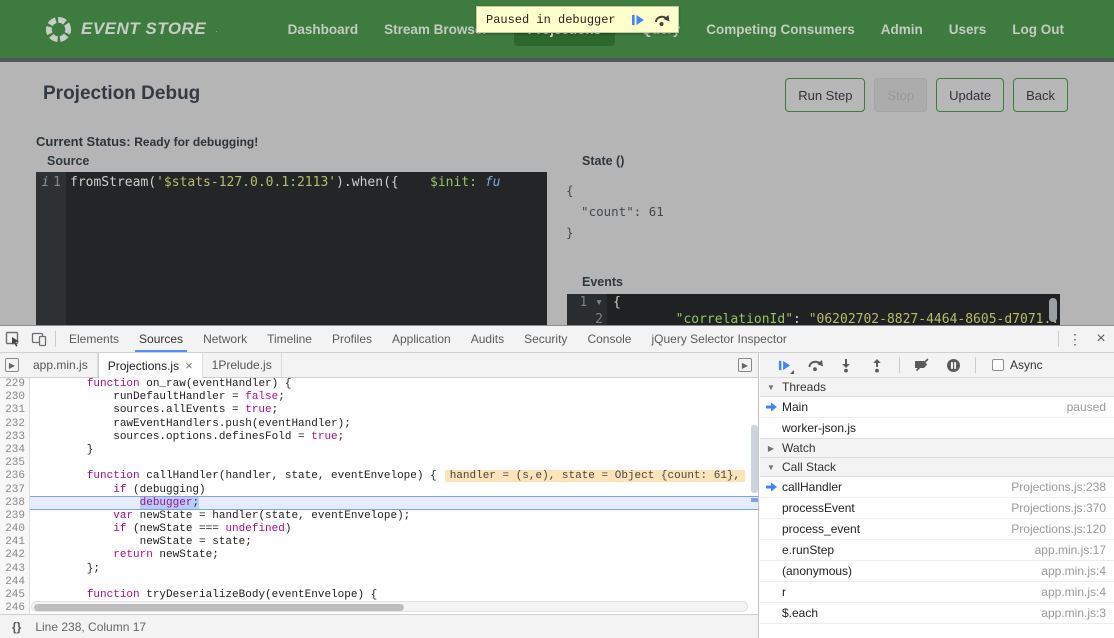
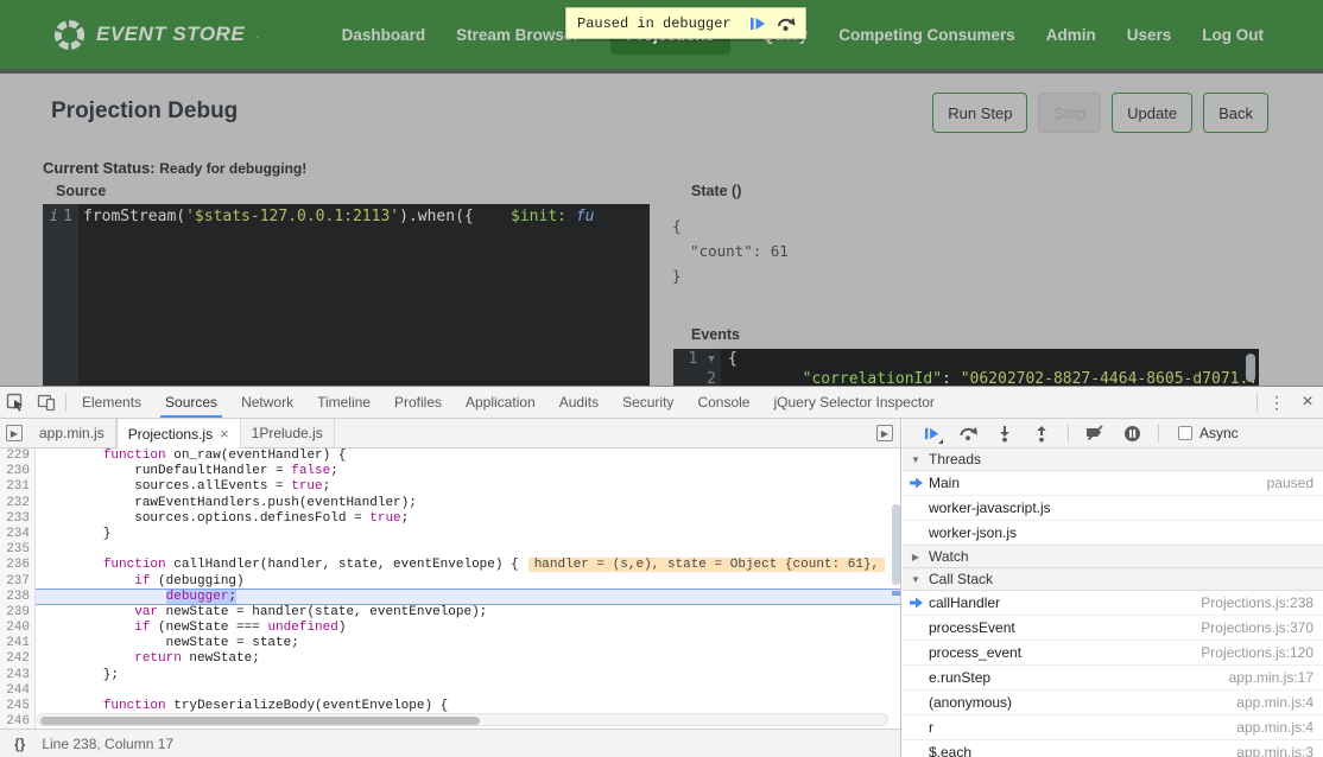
  EVENT STORE
  .
  Dashboard
  Stream Brows
  Competing Consumers
  Admin
  Users
  Log Out
  Paused in debugger
  Projection Debug
  Run Step
  Update
  Back
  Current Status: Ready for debugging!
  Source
  i
  1
  fromStream('$stats-127.0.0.1:2113').when({ $init: fu
  State ()
  {
  "count": 61
  }
  Events
  1 ▾
  {
  2
  "correlationId": "06202702-8827-4464-8605-d7071.
  Elements
  Sources
  Network
  Timeline
  Profiles
  Application
  Audits
  Security
  Console
  jQuery Selector Inspector
  ⋮
  ×
  ▶
  app.min.js
  Projections.js
  ×
  1Prelude.js
  ▶
  229
  function on_raw(eventHandler) {
  230
  runDefaultHandler = false;
  231
  sources.allEvents = true;
  232
  rawEventHandlers.push(eventHandler);
  233
  sources.options.definesFold = true;
  234
  }
  235
  236
  function callHandler(handler, state, eventEnvelope) { handler = (s,e), state = Object {count: 61},
  237
  if (debugging)
  238
  debugger;
  239
  var newState = handler(state, eventEnvelope);
  240
  if (newState === undefined)
  241
  newState = state;
  242
  return newState;
  243
  };
  244
  245
  function tryDeserializeBody(eventEnvelope) {
  246
  {}
  Line 238, Column 17
  Async
  ▼
  Threads
  Main
  paused
+ worker-javascript.js
  worker-json.js
  ▶
  Watch
  ▼
  Call Stack
  callHandler
  Projections.js:238
  processEvent
  Projections.js:370
  process_event
  Projections.js:120
  e.runStep
  app.min.js:17
  (anonymous)
  app.min.js:4
  r
  app.min.js:4
  $.each
  app.min.js:3
